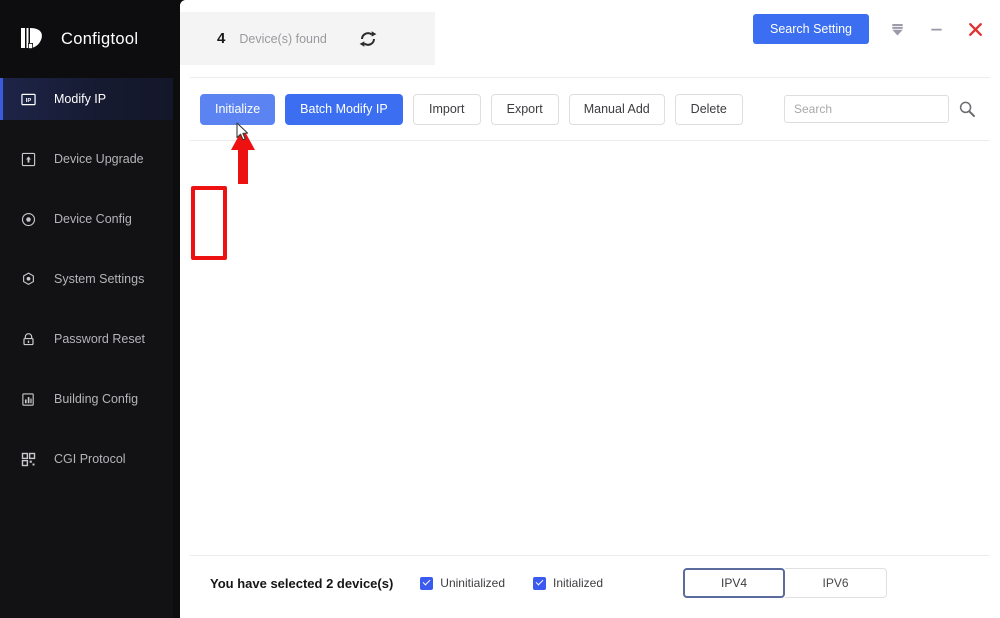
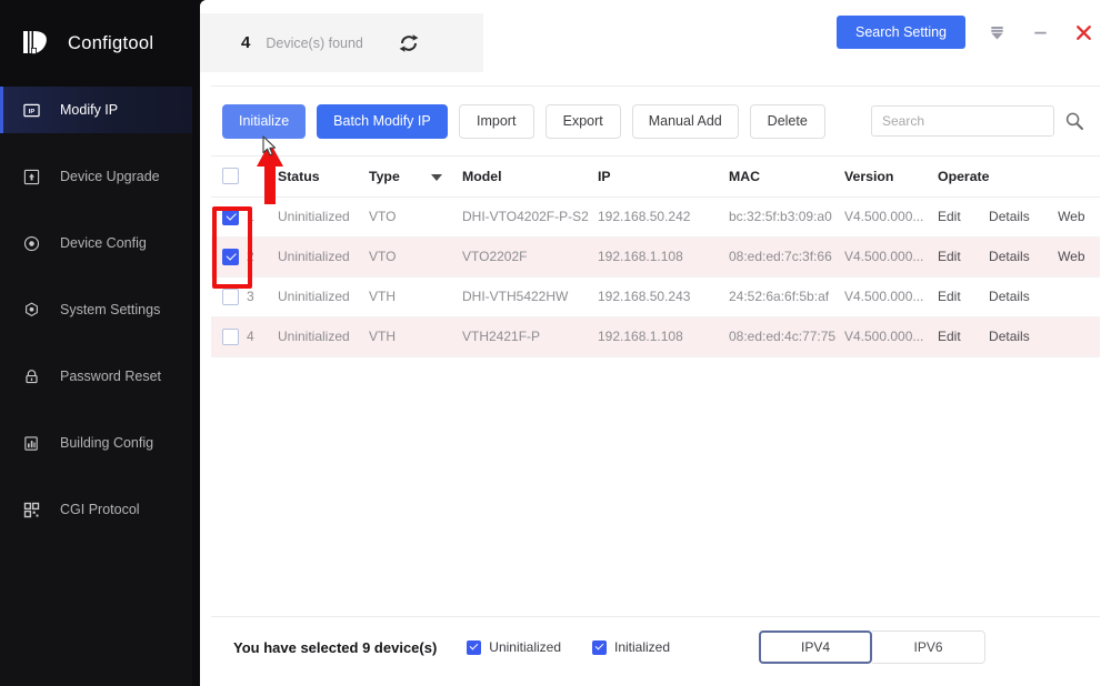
  Configtool
  Modify IP
  Device Upgrade
  Device Config
  System Settings
  Password Reset
  Building Config
  CGI Protocol
  4
  Device(s) found
  Search Setting
  Initialize
  Batch Modify IP
  Import
  Export
  Manual Add
  Delete
  Search
+ 		Status	Type		Model	IP	MAC	Version	Operate
+ 	1	Uninitialized	VTO		DHI-VTO4202F-P-S2	192.168.50.242	bc:32:5f:b3:09:a0	V4.500.000...	Edit Details Web
+ 	2	Uninitialized	VTO		VTO2202F	192.168.1.108	08:ed:ed:7c:3f:66	V4.500.000...	Edit Details Web
+ 	3	Uninitialized	VTH		DHI-VTH5422HW	192.168.50.243	24:52:6a:6f:5b:af	V4.500.000...	Edit Details
+ 	4	Uninitialized	VTH		VTH2421F-P	192.168.1.108	08:ed:ed:4c:77:75	V4.500.000...	Edit Details
- You have selected 2 device(s)
+ You have selected 9 device(s)
  Uninitialized
  Initialized
  IPV4
  IPV6
